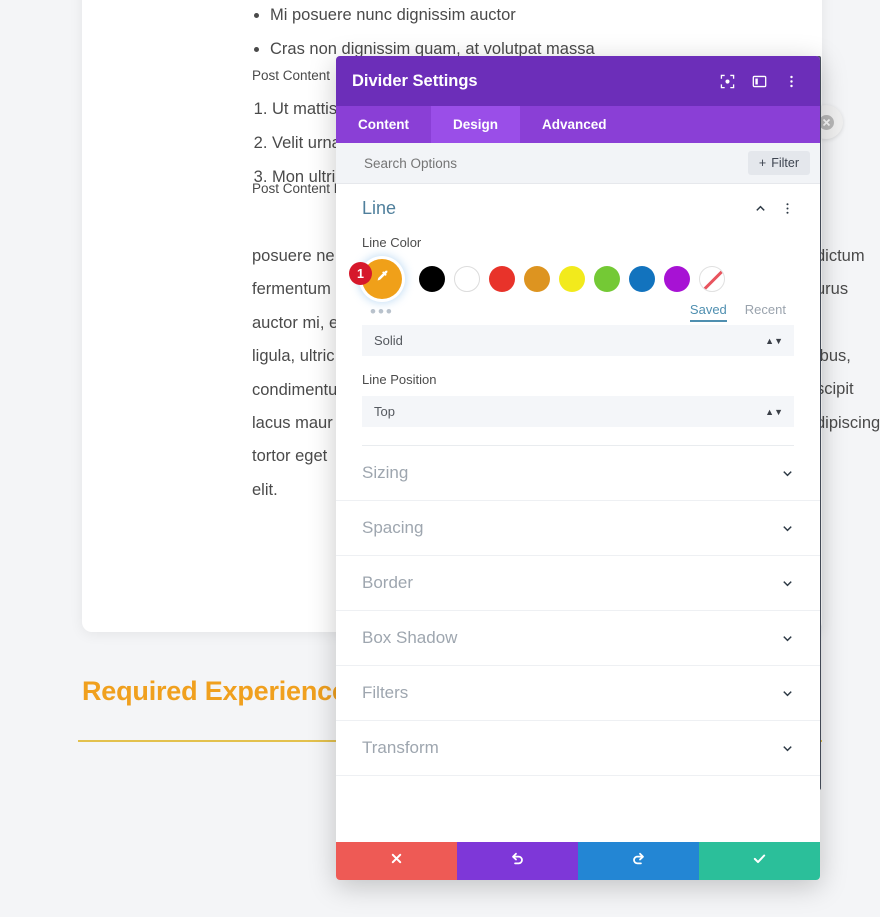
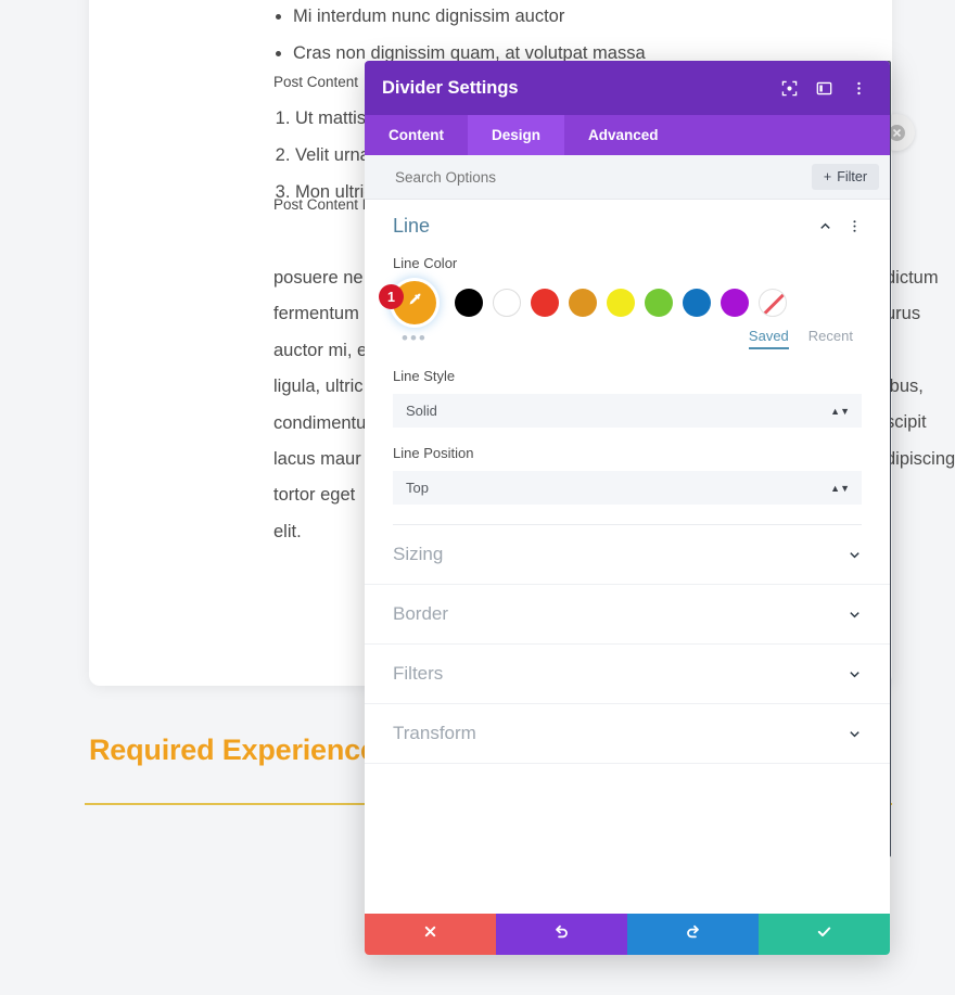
- Mi posuere nunc dignissim auctor
+ Mi interdum nunc dignissim auctor
  Cras non dignissim quam, at volutpat massa
  Post Content
  Ut mattis
  Velit urn
  Mon ultri
  Post Content
  posuere ne
  fermentum
  auctor mi, e
  ligula, ultric
  condimentu
  lacus maur
  tortor eget
  elit.
  ictum
  rus
  bus,
  cipit
  ipiscing
  Required Experienc
  Divider Settings
  Content
  Design
  Advanced
  Search Options
  +
  Filter
  Line
  Line Color
  1
  •••
  Saved
  Recent
+ Line Style
  Solid
  ▲▼
  Line Position
  Top
  ▲▼
  Sizing
- Spacing
  Border
- Box Shadow
  Filters
  Transform
